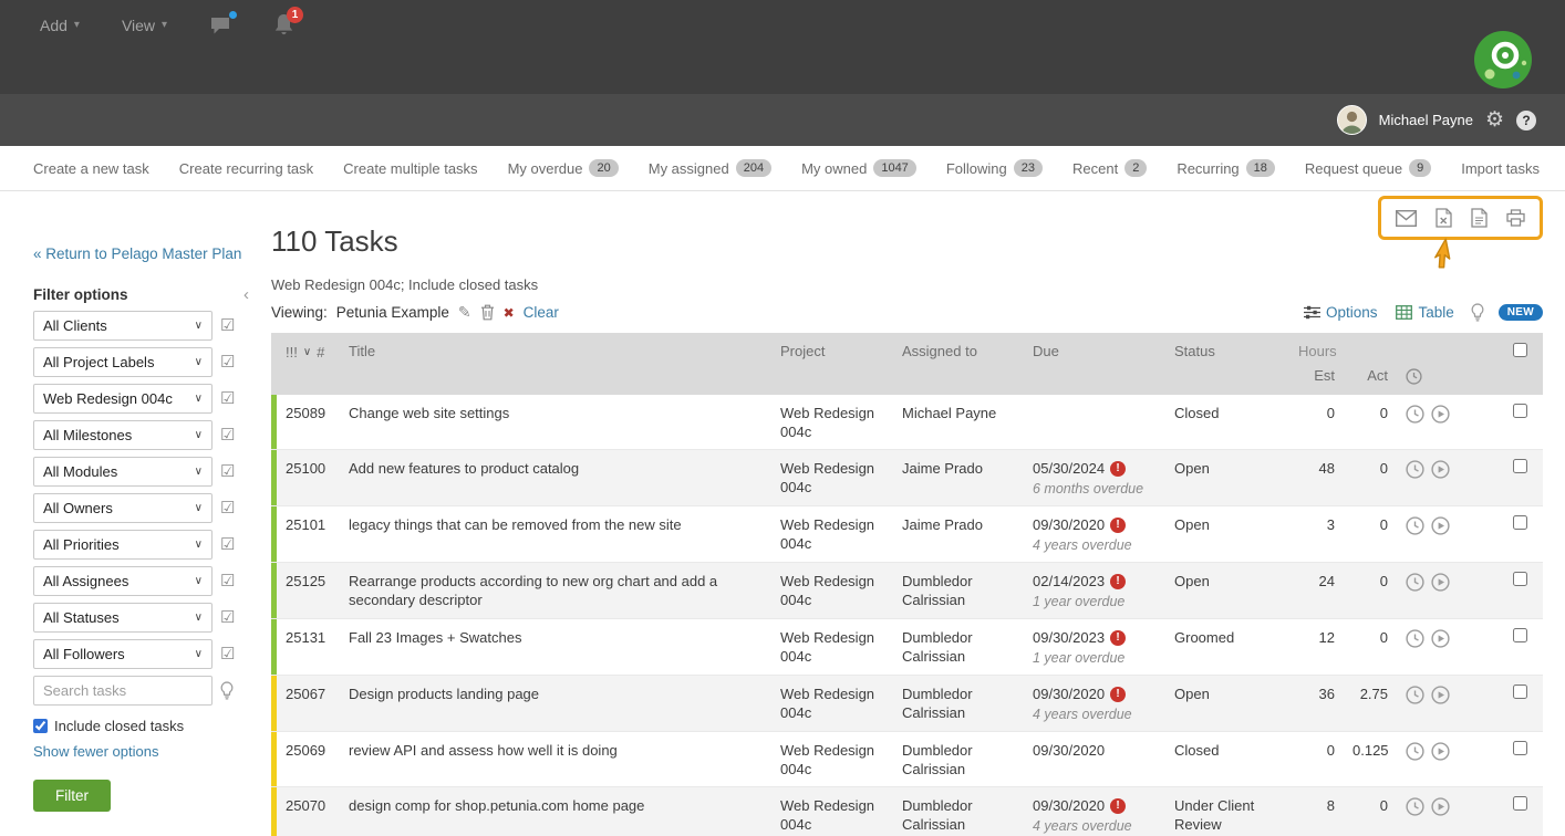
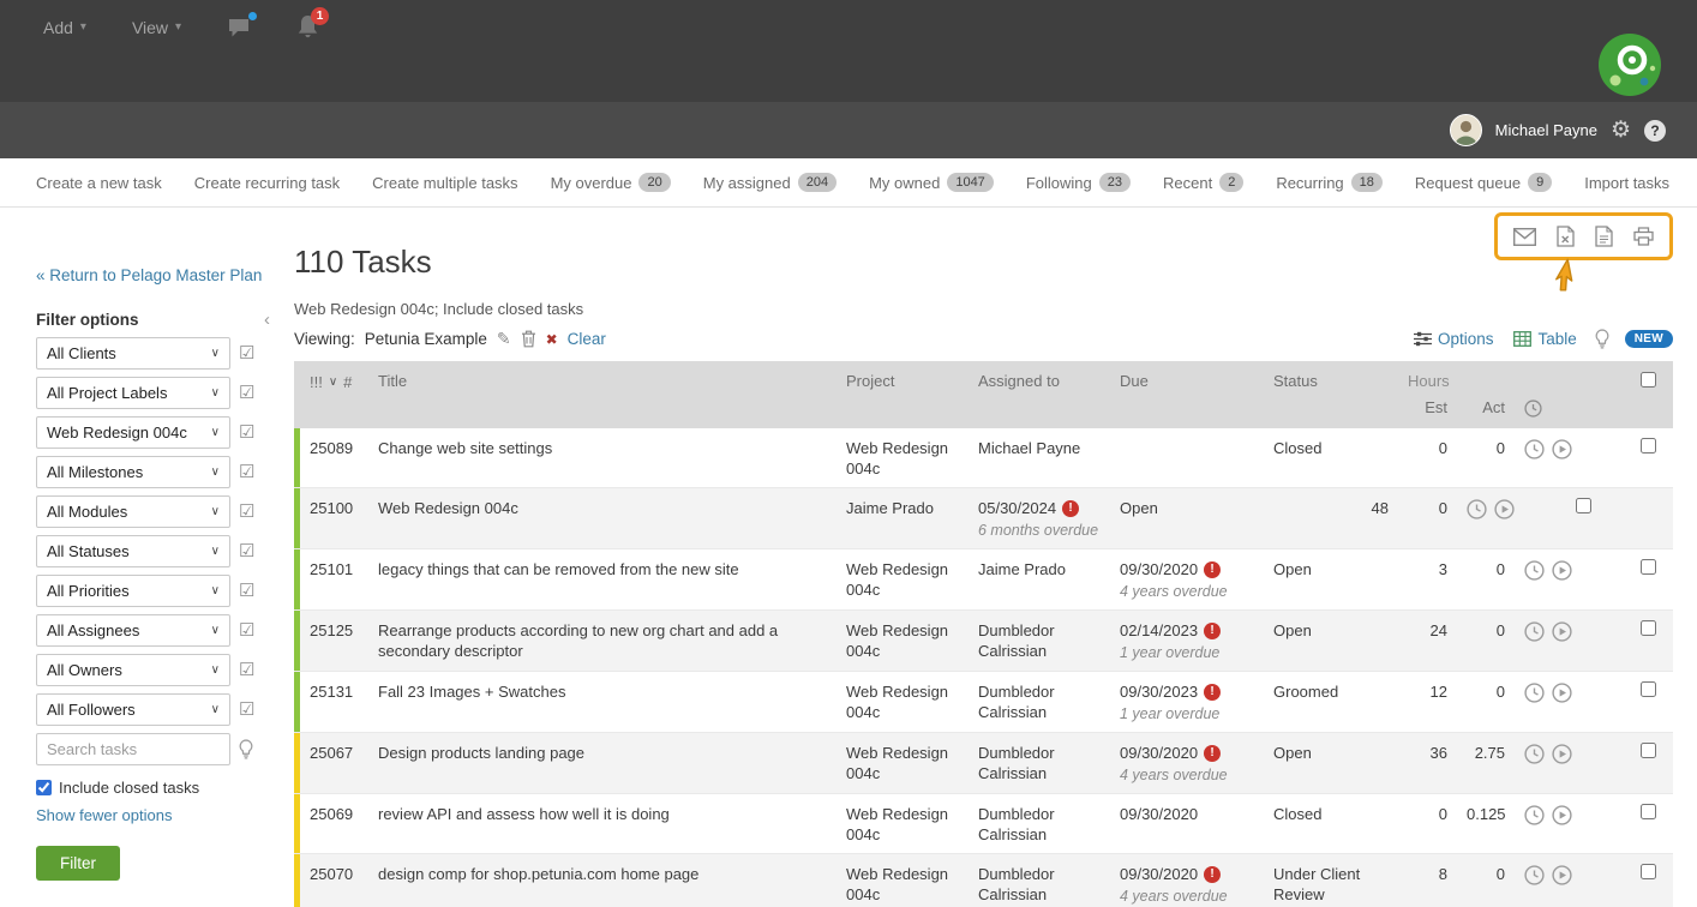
  Add
  ▾
  View
  ▾
  1
  Michael Payne
  ⚙
  ?
  Create a new task
  Create recurring task
  Create multiple tasks
  My overdue
  20
  My assigned
  204
  My owned
  1047
  Following
  23
  Recent
  2
  Recurring
  18
  Request queue
  9
  Import tasks
  « Return to Pelago Master Plan
  Filter options
  ‹
  All Clients
  ∨
  ☑
  All Project Labels
  ∨
  ☑
  Web Redesign 004c
  ∨
  ☑
  All Milestones
  ∨
  ☑
  All Modules
  ∨
  ☑
- All Owners
+ All Statuses
  ∨
  ☑
  All Priorities
  ∨
  ☑
  All Assignees
  ∨
  ☑
- All Statuses
+ All Owners
  ∨
  ☑
  All Followers
  ∨
  ☑
  Search tasks
  Include closed tasks
  Show fewer options
  Filter
  110 Tasks
  Web Redesign 004c; Include closed tasks
  Viewing:
  Petunia Example
  ✎
  ✖
  Clear
  Options
  Table
  NEW
  !!!
  ∨
  #
  Title
  Project
  Assigned to
  Due
  Status
  Hours
  Est
  Act
  25089
  Change web site settings
  Web Redesign 004c
  Michael Payne
  Closed
  0
  0
  25100
- Add new features to product catalog
  Web Redesign 004c
  Jaime Prado
  05/30/2024
  !
  6 months overdue
  Open
  48
  0
  25101
  legacy things that can be removed from the new site
  Web Redesign 004c
  Jaime Prado
  09/30/2020
  !
  4 years overdue
  Open
  3
  0
  25125
  Rearrange products according to new org chart and add a secondary descriptor
  Web Redesign 004c
  Dumbledor Calrissian
  02/14/2023
  !
  1 year overdue
  Open
  24
  0
  25131
  Fall 23 Images + Swatches
  Web Redesign 004c
  Dumbledor Calrissian
  09/30/2023
  !
  1 year overdue
  Groomed
  12
  0
  25067
  Design products landing page
  Web Redesign 004c
  Dumbledor Calrissian
  09/30/2020
  !
  4 years overdue
  Open
  36
  2.75
  25069
  review API and assess how well it is doing
  Web Redesign 004c
  Dumbledor Calrissian
  09/30/2020
  Closed
  0
  0.125
  25070
  design comp for shop.petunia.com home page
  Web Redesign 004c
  Dumbledor Calrissian
  09/30/2020
  !
  4 years overdue
  Under Client Review
  8
  0
